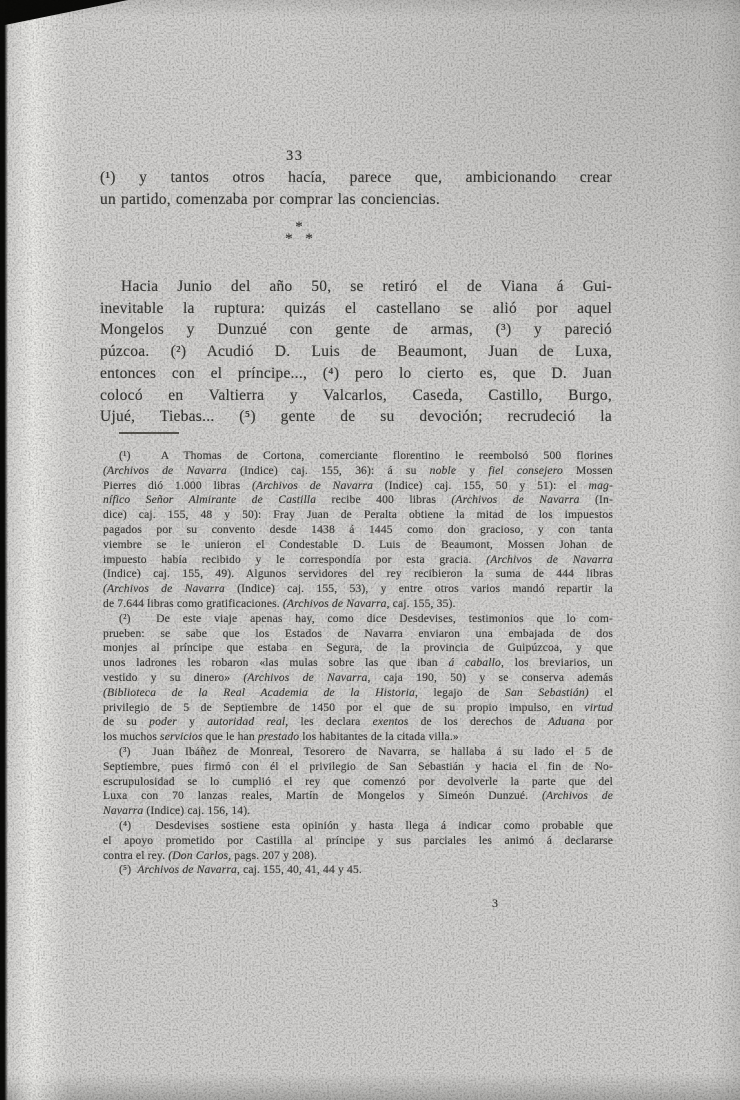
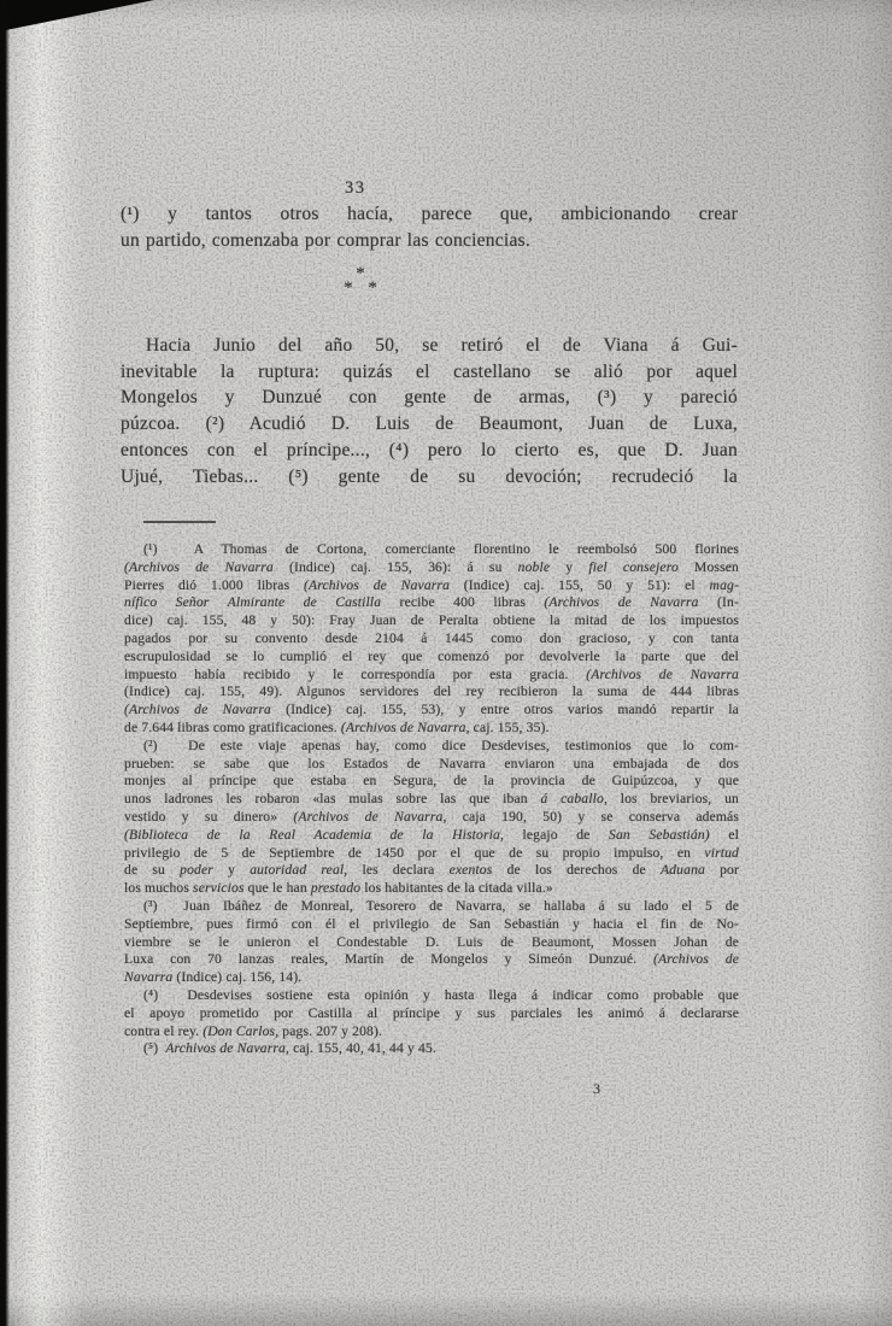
  33
  (¹) y tantos otros hacía, parece que, ambicionando crear
  un partido, comenzaba por comprar las conciencias.
  *
  * *
  Hacia Junio del año 50, se retiró el de Viana á Gui-
  inevitable la ruptura: quizás el castellano se alió por aquel
  Mongelos y Dunzué con gente de armas, (³) y pareció
  púzcoa. (²) Acudió D. Luis de Beaumont, Juan de Luxa,
  entonces con el príncipe..., (⁴) pero lo cierto es, que D. Juan
- colocó en Valtierra y Valcarlos, Caseda, Castillo, Burgo,
  Ujué, Tiebas... (⁵) gente de su devoción; recrudeció la
  (¹) A Thomas de Cortona, comerciante florentino le reembolsó 500 florines
  (Archivos de Navarra (Indice) caj. 155, 36): á su noble y fiel consejero Mossen
  Pierres dió 1.000 libras (Archivos de Navarra (Indice) caj. 155, 50 y 51): el mag-
  nífico Señor Almirante de Castilla recibe 400 libras (Archivos de Navarra (In-
  dice) caj. 155, 48 y 50): Fray Juan de Peralta obtiene la mitad de los impuestos
- pagados por su convento desde 1438 á 1445 como don gracioso, y con tanta
+ pagados por su convento desde 2104 á 1445 como don gracioso, y con tanta
- viembre se le unieron el Condestable D. Luis de Beaumont, Mossen Johan de
+ escrupulosidad se lo cumplió el rey que comenzó por devolverle la parte que del
  impuesto había recibido y le correspondía por esta gracia. (Archivos de Navarra
  (Indice) caj. 155, 49). Algunos servidores del rey recibieron la suma de 444 libras
  (Archivos de Navarra (Indice) caj. 155, 53), y entre otros varios mandó repartir la
  de 7.644 libras como gratificaciones. (Archivos de Navarra, caj. 155, 35).
  (²) De este viaje apenas hay, como dice Desdevises, testimonios que lo com-
  prueben: se sabe que los Estados de Navarra enviaron una embajada de dos
  monjes al príncipe que estaba en Segura, de la provincia de Guipúzcoa, y que
  unos ladrones les robaron «las mulas sobre las que iban á caballo, los breviarios, un
  vestido y su dinero» (Archivos de Navarra, caja 190, 50) y se conserva además
  (Biblioteca de la Real Academia de la Historia, legajo de San Sebastián) el
  privilegio de 5 de Septiembre de 1450 por el que de su propio impulso, en virtud
  de su poder y autoridad real, les declara exentos de los derechos de Aduana por
  los muchos servicios que le han prestado los habitantes de la citada villa.»
  (³) Juan Ibáñez de Monreal, Tesorero de Navarra, se hallaba á su lado el 5 de
  Septiembre, pues firmó con él el privilegio de San Sebastián y hacia el fin de No-
- escrupulosidad se lo cumplió el rey que comenzó por devolverle la parte que del
+ viembre se le unieron el Condestable D. Luis de Beaumont, Mossen Johan de
  Luxa con 70 lanzas reales, Martín de Mongelos y Simeón Dunzué. (Archivos de
  Navarra (Indice) caj. 156, 14).
  (⁴) Desdevises sostiene esta opinión y hasta llega á indicar como probable que
  el apoyo prometido por Castilla al príncipe y sus parciales les animó á declararse
  contra el rey. (Don Carlos, pags. 207 y 208).
  (⁵) Archivos de Navarra, caj. 155, 40, 41, 44 y 45.
  3
